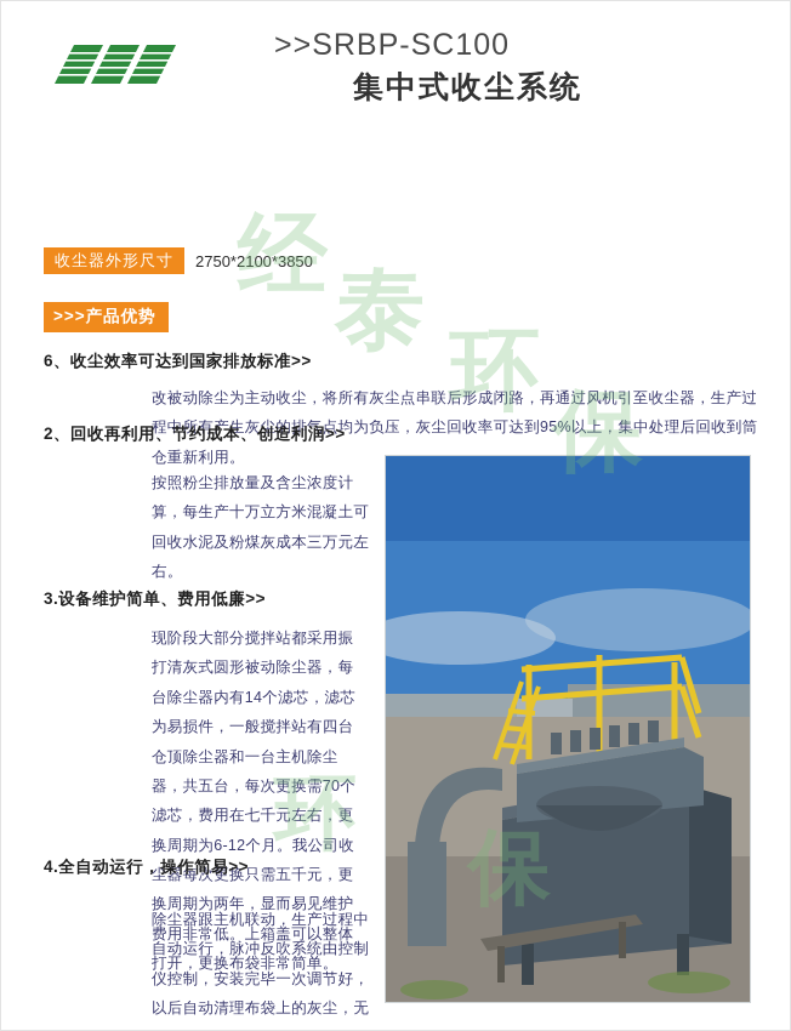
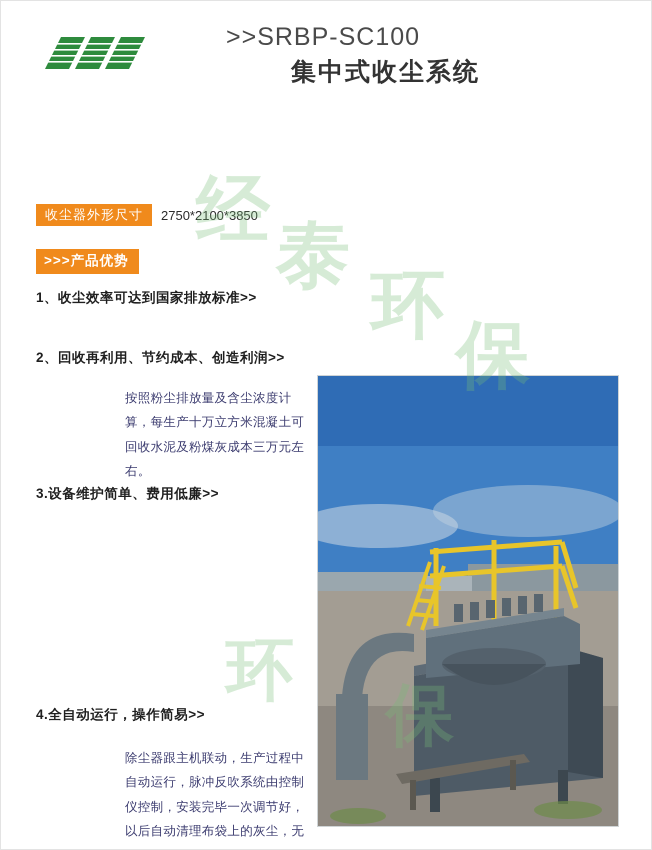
  >>SRBP-SC100
  集中式收尘系统
  收尘器外形尺寸
  2750*2100*3850
  >>>产品优势
- 6、收尘效率可达到国家排放标准>>
+ 1、收尘效率可达到国家排放标准>>
- 改被动除尘为主动收尘，将所有灰尘点串联后形成闭路，再通过风机引至收尘器，生产过程中所有产生灰尘的排气点均为负压，灰尘回收率可达到95%以上，集中处理后回收到筒仓重新利用。
  2、回收再利用、节约成本、创造利润>>
  按照粉尘排放量及含尘浓度计算，每生产十万立方米混凝土可回收水泥及粉煤灰成本三万元左右。
  3.设备维护简单、费用低廉>>
- 现阶段大部分搅拌站都采用振打清灰式圆形被动除尘器，每台除尘器内有14个滤芯，滤芯为易损件，一般搅拌站有四台仓顶除尘器和一台主机除尘器，共五台，每次更换需70个滤芯，费用在七千元左右，更换周期为6-12个月。我公司收尘器每次更换只需五千元，更换周期为两年，显而易见维护费用非常低。上箱盖可以整体打开，更换布袋非常简单。
  4.全自动运行，操作简易>>
  除尘器跟主机联动，生产过程中自动运行，脉冲反吹系统由控制仪控制，安装完毕一次调节好，以后自动清理布袋上的灰尘，无
  经
  泰
  环
  保
  环
  保
